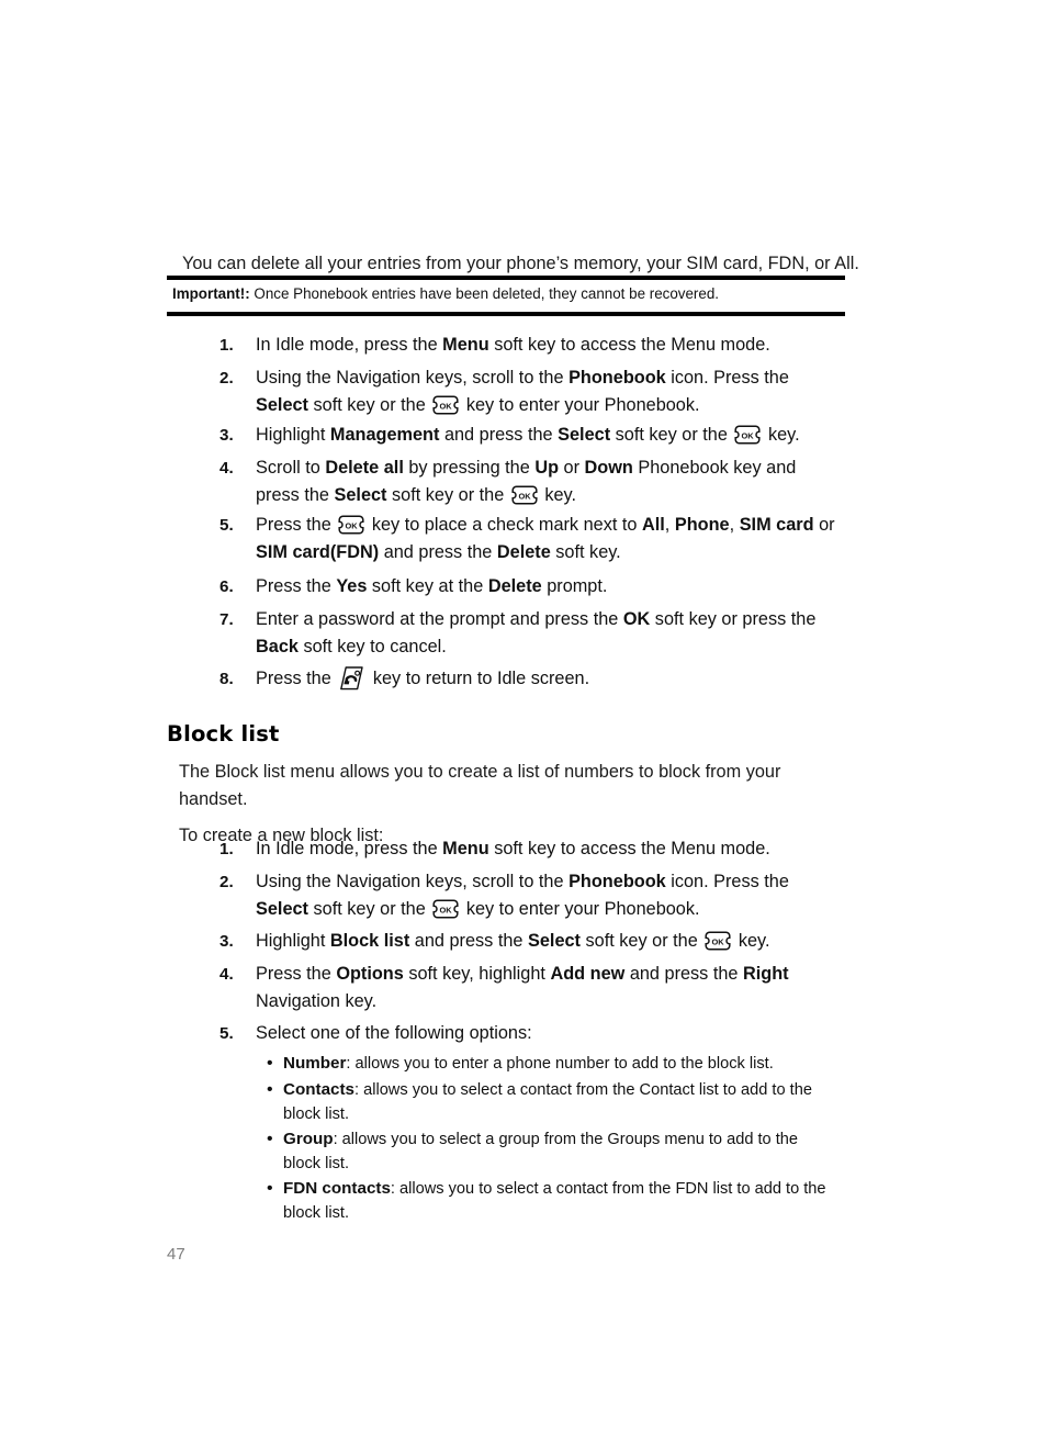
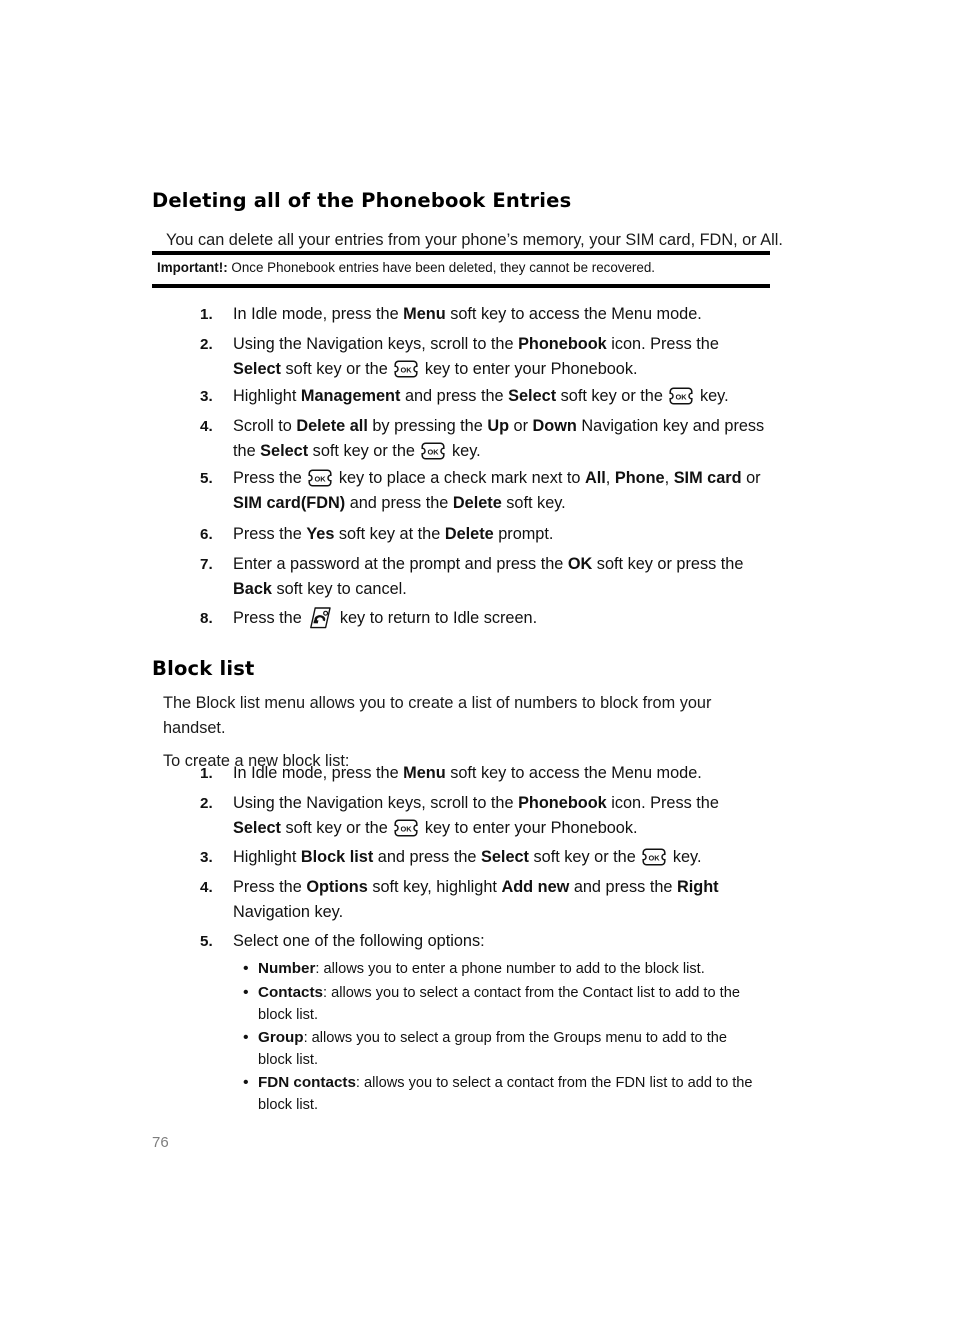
+ Deleting all of the Phonebook Entries
  You can delete all your entries from your phone’s memory, your SIM card, FDN, or All.
  Important!: Once Phonebook entries have been deleted, they cannot be recovered.
  1.
  In Idle mode, press the Menu soft key to access the Menu mode.
  2.
  Using the Navigation keys, scroll to the Phonebook icon. Press the Select soft key or the
  OK
  key to enter your Phonebook.
  3.
  Highlight Management and press the Select soft key or the
  OK
  key.
  4.
- Scroll to Delete all by pressing the Up or Down Phonebook key and press the Select soft key or the
+ Scroll to Delete all by pressing the Up or Down Navigation key and press the Select soft key or the
  OK
  key.
  5.
  Press the
  OK
  key to place a check mark next to All, Phone, SIM card or SIM card(FDN) and press the Delete soft key.
  6.
  Press the Yes soft key at the Delete prompt.
  7.
  Enter a password at the prompt and press the OK soft key or press the Back soft key to cancel.
  8.
  Press the key to return to Idle screen.
  Block list
  The Block list menu allows you to create a list of numbers to block from your handset.
  To create a new block list:
  1.
  In Idle mode, press the Menu soft key to access the Menu mode.
  2.
  Using the Navigation keys, scroll to the Phonebook icon. Press the Select soft key or the
  OK
  key to enter your Phonebook.
  3.
  Highlight Block list and press the Select soft key or the
  OK
  key.
  4.
  Press the Options soft key, highlight Add new and press the Right Navigation key.
  5.
  Select one of the following options:
  •
  Number: allows you to enter a phone number to add to the block list.
  •
  Contacts: allows you to select a contact from the Contact list to add to the block list.
  •
  Group: allows you to select a group from the Groups menu to add to the block list.
  •
  FDN contacts: allows you to select a contact from the FDN list to add to the block list.
- 47
+ 76
